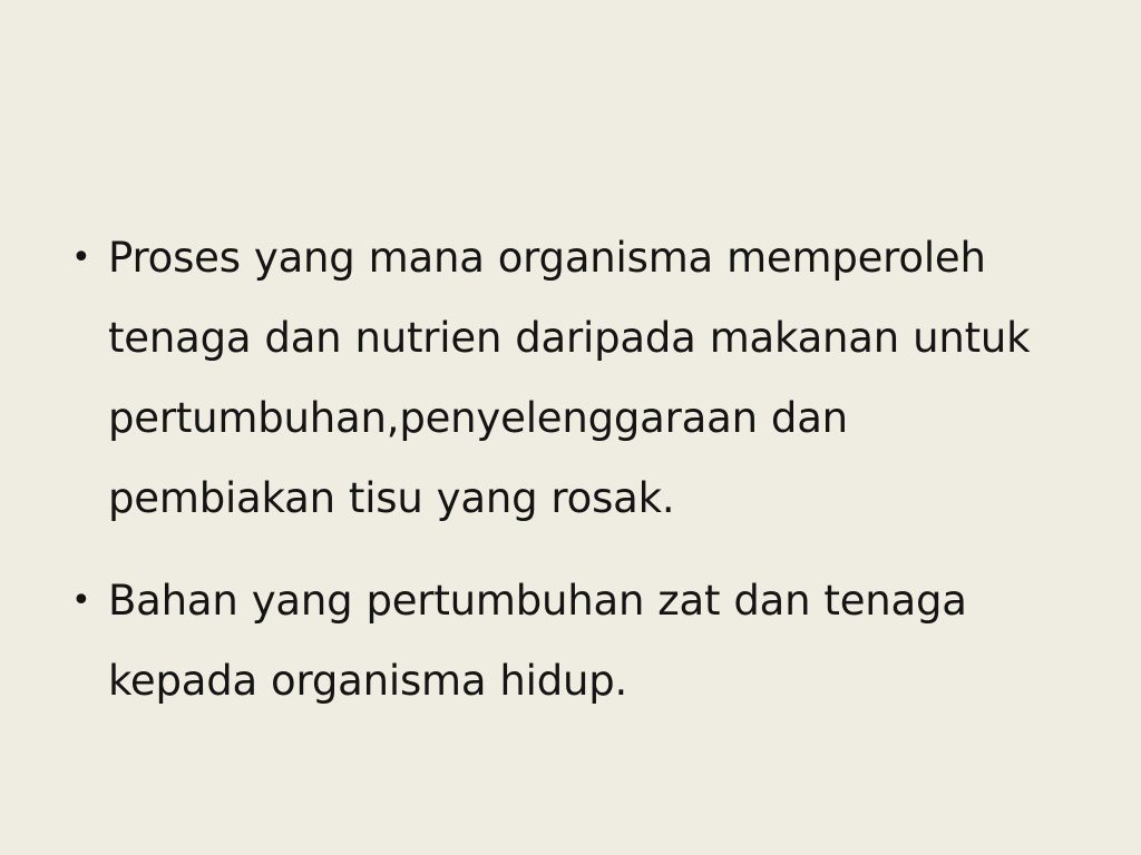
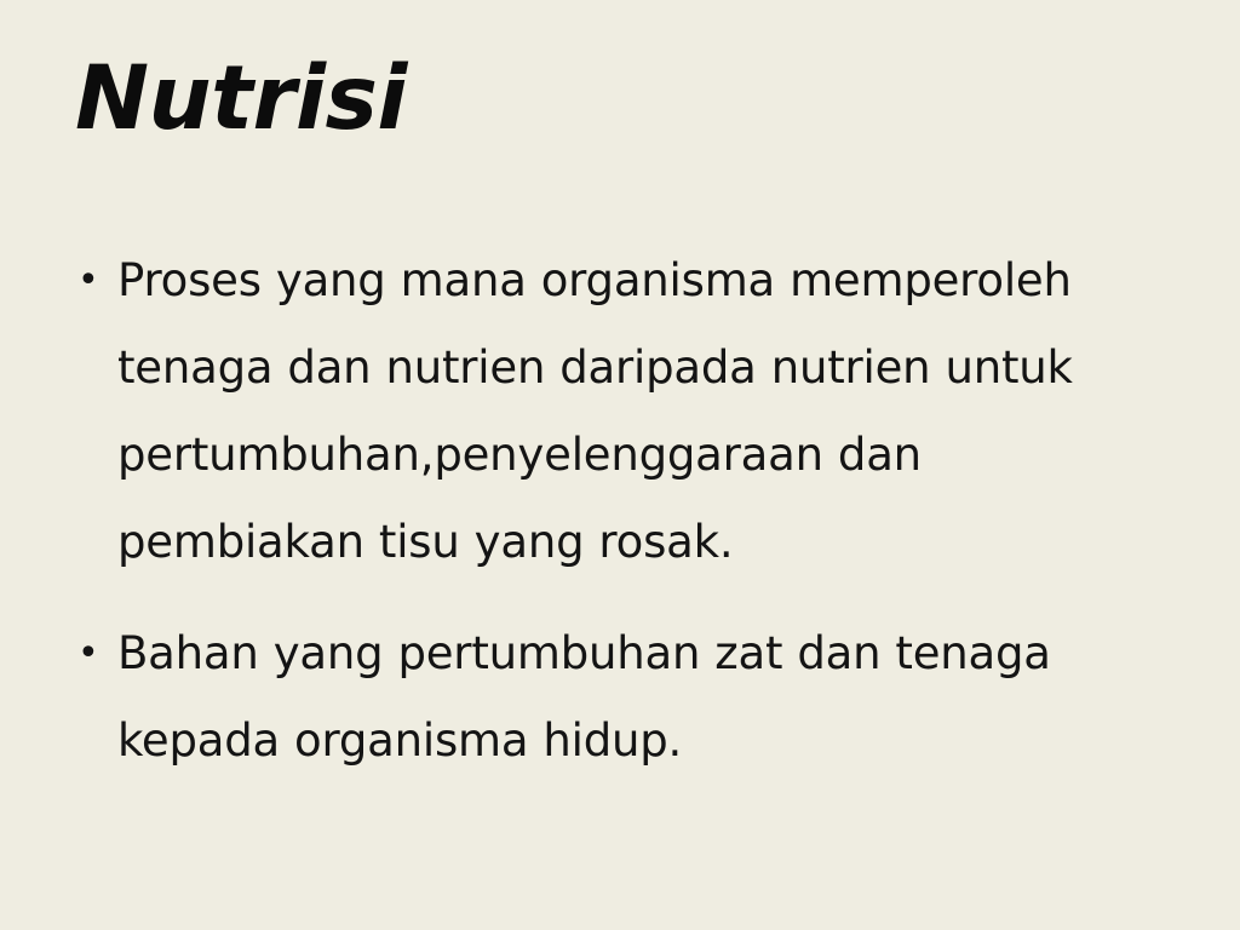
+ Nutrisi
  •
- Proses yang mana organisma memperoleh tenaga dan nutrien daripada makanan untuk pertumbuhan,penyelenggaraan dan pembiakan tisu yang rosak.
+ Proses yang mana organisma memperoleh tenaga dan nutrien daripada nutrien untuk pertumbuhan,penyelenggaraan dan pembiakan tisu yang rosak.
  •
  Bahan yang pertumbuhan zat dan tenaga kepada organisma hidup.
